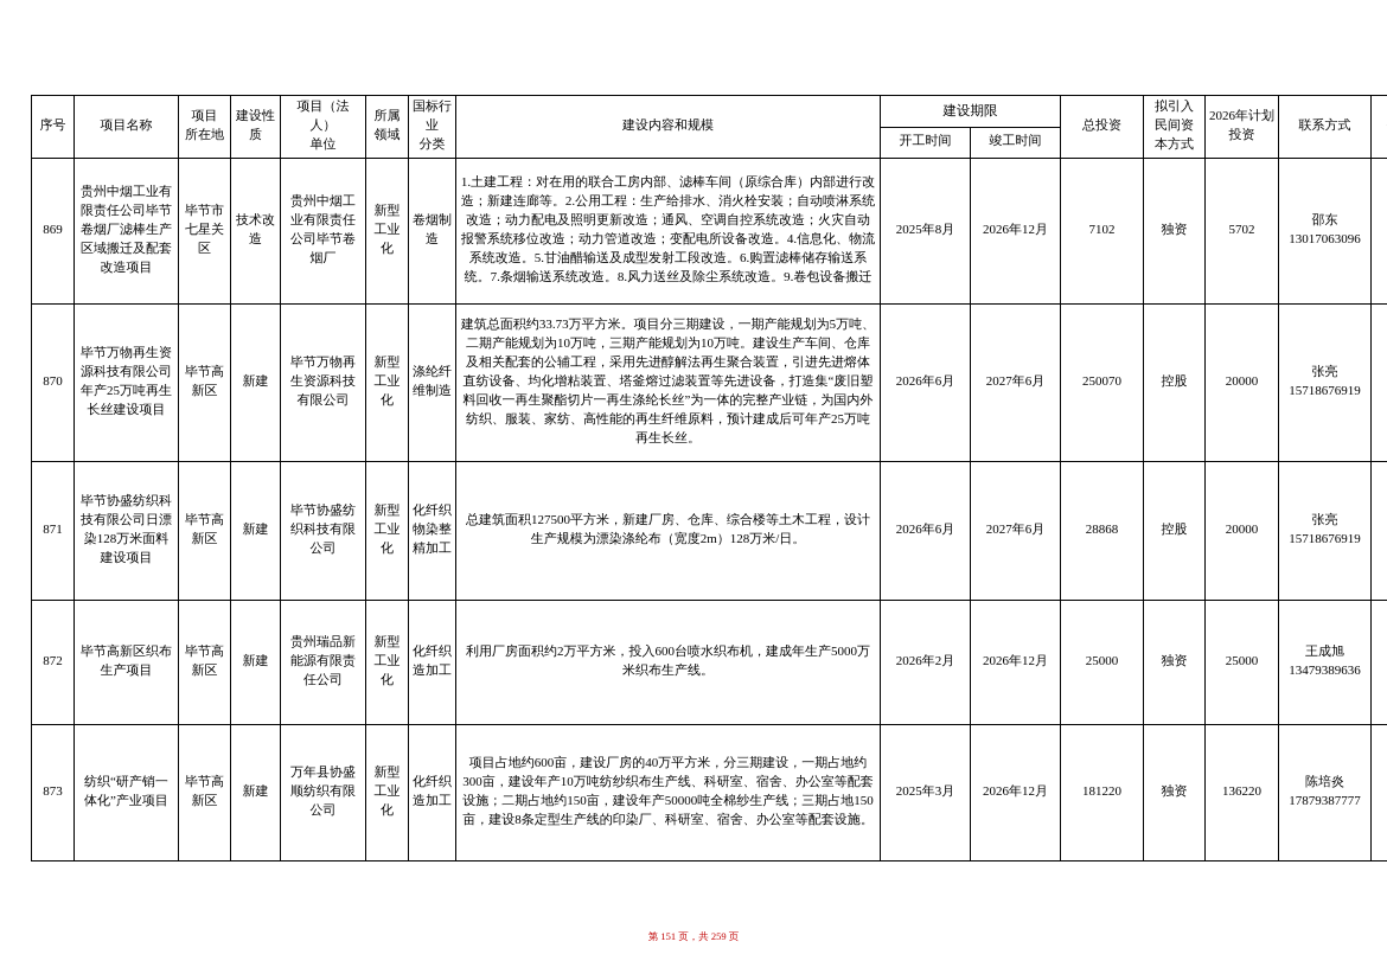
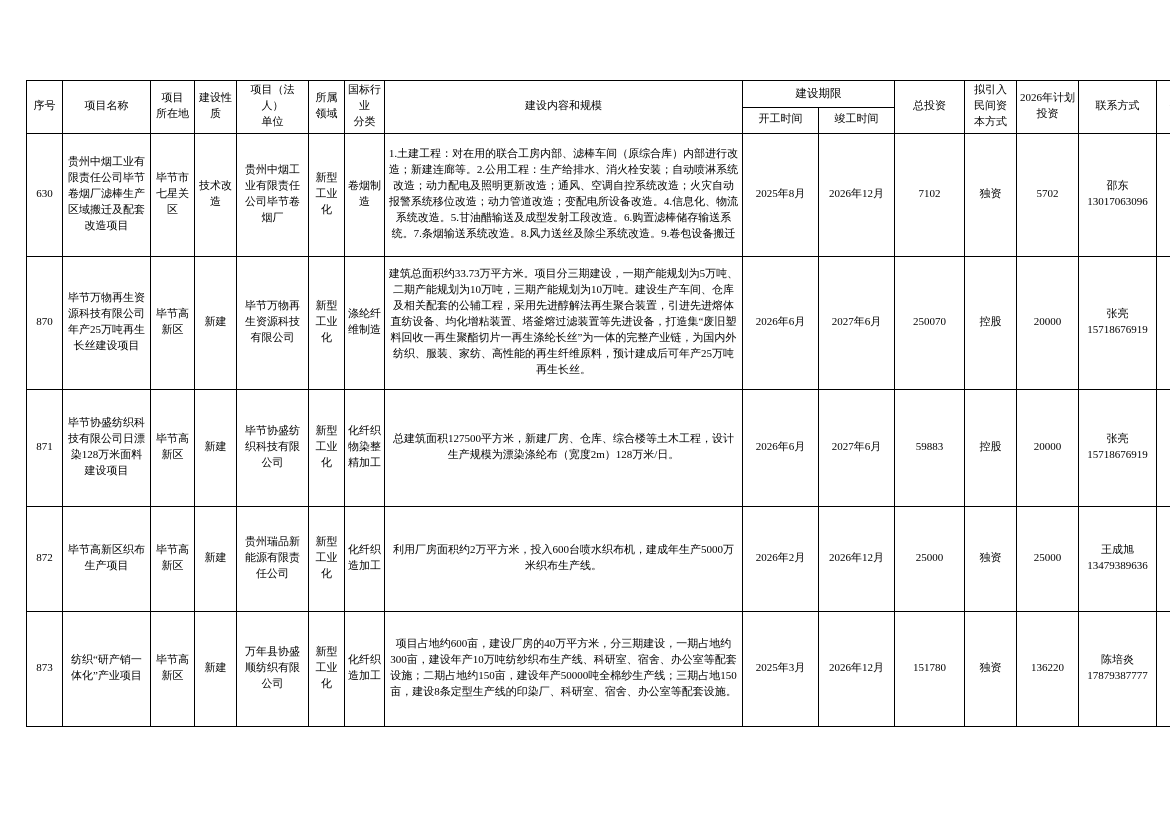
  序号	项目名称	项目所在地	建设性质	项目（法人）单位	所属领域	国标行业分类	建设内容和规模	建设期限	总投资	拟引入民间资本方式	2026年计划投资	联系方式
  开工时间	竣工时间
- 869	贵州中烟工业有限责任公司毕节卷烟厂滤棒生产区域搬迁及配套改造项目	毕节市七星关区	技术改造	贵州中烟工业有限责任公司毕节卷烟厂	新型工业化	卷烟制造	1.土建工程：对在用的联合工房内部、滤棒车间（原综合库）内部进行改造；新建连廊等。2.公用工程：生产给排水、消火栓安装；自动喷淋系统改造；动力配电及照明更新改造；通风、空调自控系统改造；火灾自动报警系统移位改造；动力管道改造；变配电所设备改造。4.信息化、物流系统改造。5.甘油醋输送及成型发射工段改造。6.购置滤棒储存输送系统。7.条烟输送系统改造。8.风力送丝及除尘系统改造。9.卷包设备搬迁	2025年8月	2026年12月	7102	独资	5702	邵东 13017063096
+ 630	贵州中烟工业有限责任公司毕节卷烟厂滤棒生产区域搬迁及配套改造项目	毕节市七星关区	技术改造	贵州中烟工业有限责任公司毕节卷烟厂	新型工业化	卷烟制造	1.土建工程：对在用的联合工房内部、滤棒车间（原综合库）内部进行改造；新建连廊等。2.公用工程：生产给排水、消火栓安装；自动喷淋系统改造；动力配电及照明更新改造；通风、空调自控系统改造；火灾自动报警系统移位改造；动力管道改造；变配电所设备改造。4.信息化、物流系统改造。5.甘油醋输送及成型发射工段改造。6.购置滤棒储存输送系统。7.条烟输送系统改造。8.风力送丝及除尘系统改造。9.卷包设备搬迁	2025年8月	2026年12月	7102	独资	5702	邵东 13017063096
  870	毕节万物再生资源科技有限公司年产25万吨再生长丝建设项目	毕节高新区	新建	毕节万物再生资源科技有限公司	新型工业化	涤纶纤维制造	建筑总面积约33.73万平方米。项目分三期建设，一期产能规划为5万吨、二期产能规划为10万吨，三期产能规划为10万吨。建设生产车间、仓库及相关配套的公辅工程，采用先进醇解法再生聚合装置，引进先进熔体直纺设备、均化增粘装置、塔釜熔过滤装置等先进设备，打造集“废旧塑料回收一再生聚酯切片一再生涤纶长丝”为一体的完整产业链，为国内外纺织、服装、家纺、高性能的再生纤维原料，预计建成后可年产25万吨再生长丝。	2026年6月	2027年6月	250070	控股	20000	张亮 15718676919
- 871	毕节协盛纺织科技有限公司日漂染128万米面料建设项目	毕节高新区	新建	毕节协盛纺织科技有限公司	新型工业化	化纤织物染整精加工	总建筑面积127500平方米，新建厂房、仓库、综合楼等土木工程，设计生产规模为漂染涤纶布（宽度2m）128万米/日。	2026年6月	2027年6月	28868	控股	20000	张亮 15718676919
+ 871	毕节协盛纺织科技有限公司日漂染128万米面料建设项目	毕节高新区	新建	毕节协盛纺织科技有限公司	新型工业化	化纤织物染整精加工	总建筑面积127500平方米，新建厂房、仓库、综合楼等土木工程，设计生产规模为漂染涤纶布（宽度2m）128万米/日。	2026年6月	2027年6月	59883	控股	20000	张亮 15718676919
  872	毕节高新区织布生产项目	毕节高新区	新建	贵州瑞品新能源有限责任公司	新型工业化	化纤织造加工	利用厂房面积约2万平方米，投入600台喷水织布机，建成年生产5000万米织布生产线。	2026年2月	2026年12月	25000	独资	25000	王成旭 13479389636
- 873	纺织“研产销一体化”产业项目	毕节高新区	新建	万年县协盛顺纺织有限公司	新型工业化	化纤织造加工	项目占地约600亩，建设厂房的40万平方米，分三期建设，一期占地约300亩，建设年产10万吨纺纱织布生产线、科研室、宿舍、办公室等配套设施；二期占地约150亩，建设年产50000吨全棉纱生产线；三期占地150亩，建设8条定型生产线的印染厂、科研室、宿舍、办公室等配套设施。	2025年3月	2026年12月	181220	独资	136220	陈培炎 17879387777
+ 873	纺织“研产销一体化”产业项目	毕节高新区	新建	万年县协盛顺纺织有限公司	新型工业化	化纤织造加工	项目占地约600亩，建设厂房的40万平方米，分三期建设，一期占地约300亩，建设年产10万吨纺纱织布生产线、科研室、宿舍、办公室等配套设施；二期占地约150亩，建设年产50000吨全棉纱生产线；三期占地150亩，建设8条定型生产线的印染厂、科研室、宿舍、办公室等配套设施。	2025年3月	2026年12月	151780	独资	136220	陈培炎 17879387777
- 第 151 页，共 259 页
